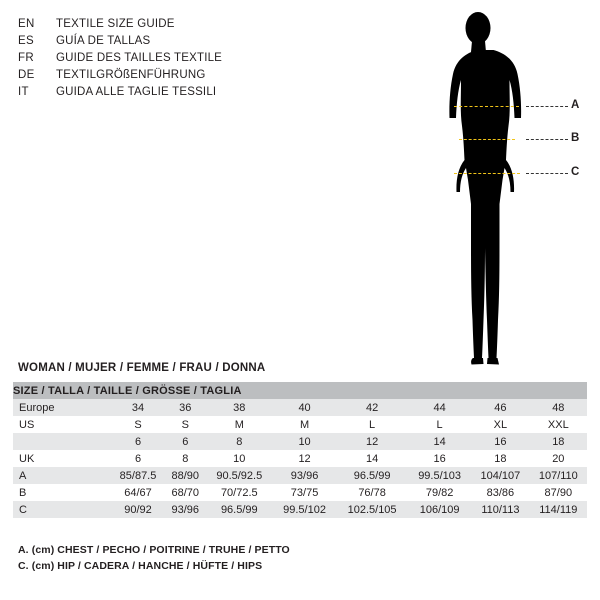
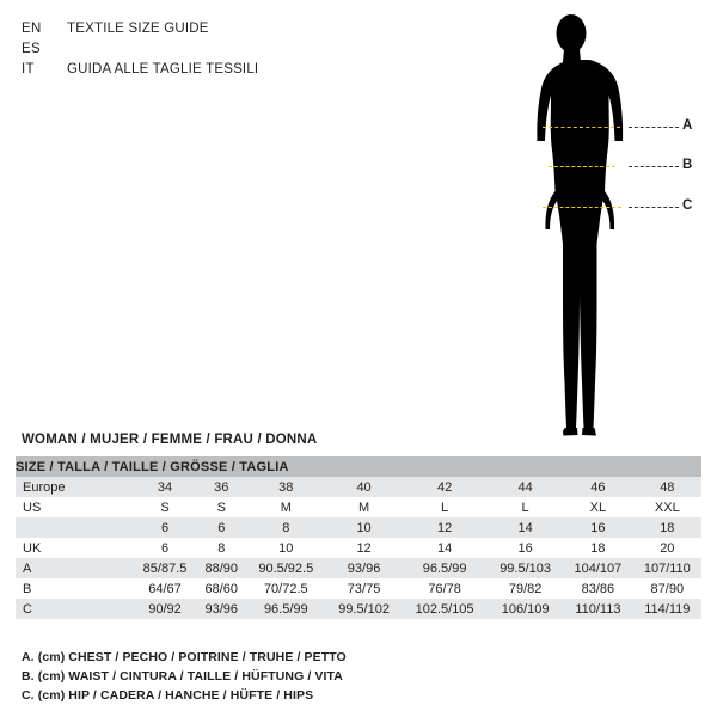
  EN
  TEXTILE SIZE GUIDE
  ES
- GUÍA DE TALLAS
- FR
- GUIDE DES TAILLES TEXTILE
- DE
- TEXTILGRÖßENFÜHRUNG
  IT
  GUIDA ALLE TAGLIE TESSILI
  A
  B
  C
  WOMAN / MUJER / FEMME / FRAU / DONNA
  SIZE / TALLA / TAILLE / GRÖSSE / TAGLIA
  Europe	34	36	38	40	42	44	46	48
  US	S	S	M	M	L	L	XL	XXL
  	6	6	8	10	12	14	16	18
  UK	6	8	10	12	14	16	18	20
  A	85/87.5	88/90	90.5/92.5	93/96	96.5/99	99.5/103	104/107	107/110
- B	64/67	68/70	70/72.5	73/75	76/78	79/82	83/86	87/90
+ B	64/67	68/60	70/72.5	73/75	76/78	79/82	83/86	87/90
  C	90/92	93/96	96.5/99	99.5/102	102.5/105	106/109	110/113	114/119
  A. (cm) CHEST / PECHO / POITRINE / TRUHE / PETTO
+ B. (cm) WAIST / CINTURA / TAILLE / HÜFTUNG / VITA
  C. (cm) HIP / CADERA / HANCHE / HÜFTE / HIPS
